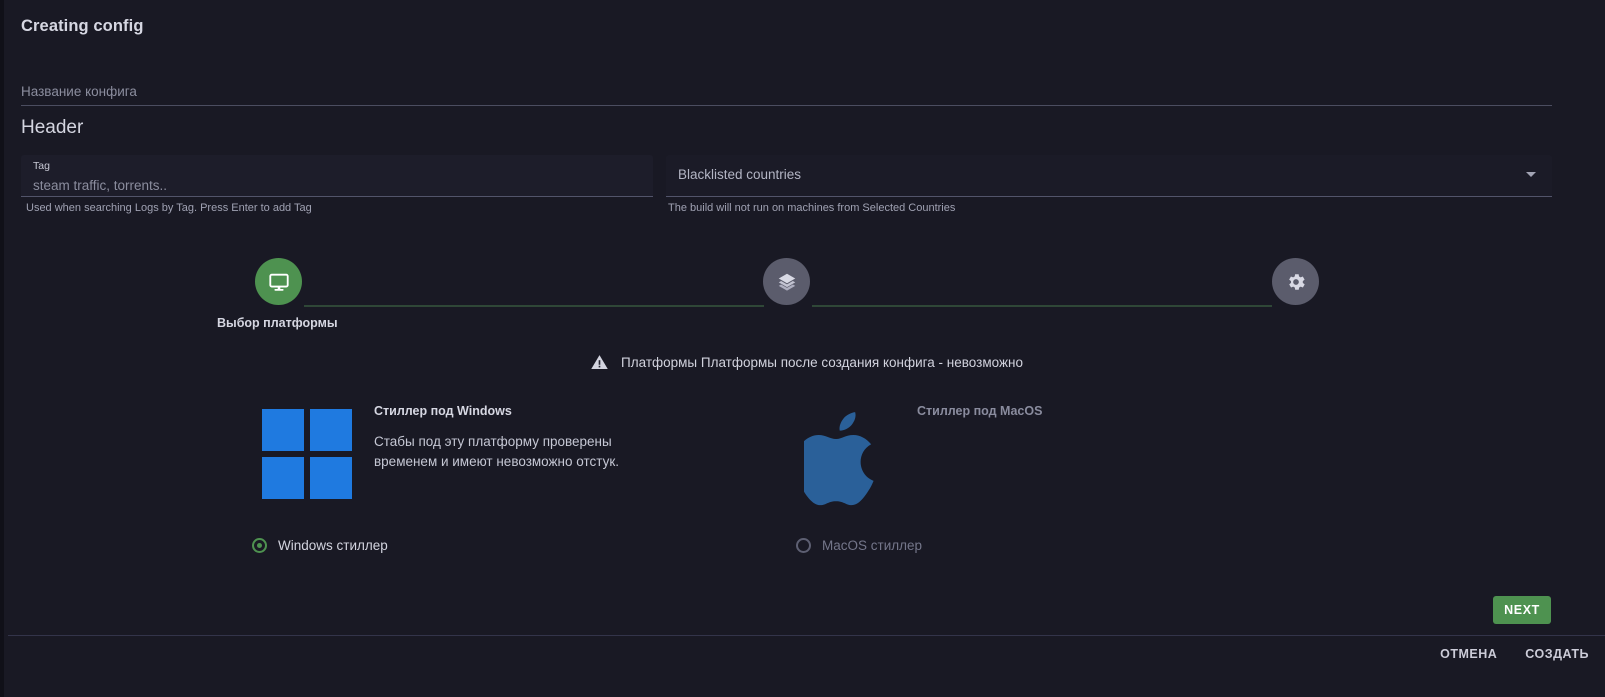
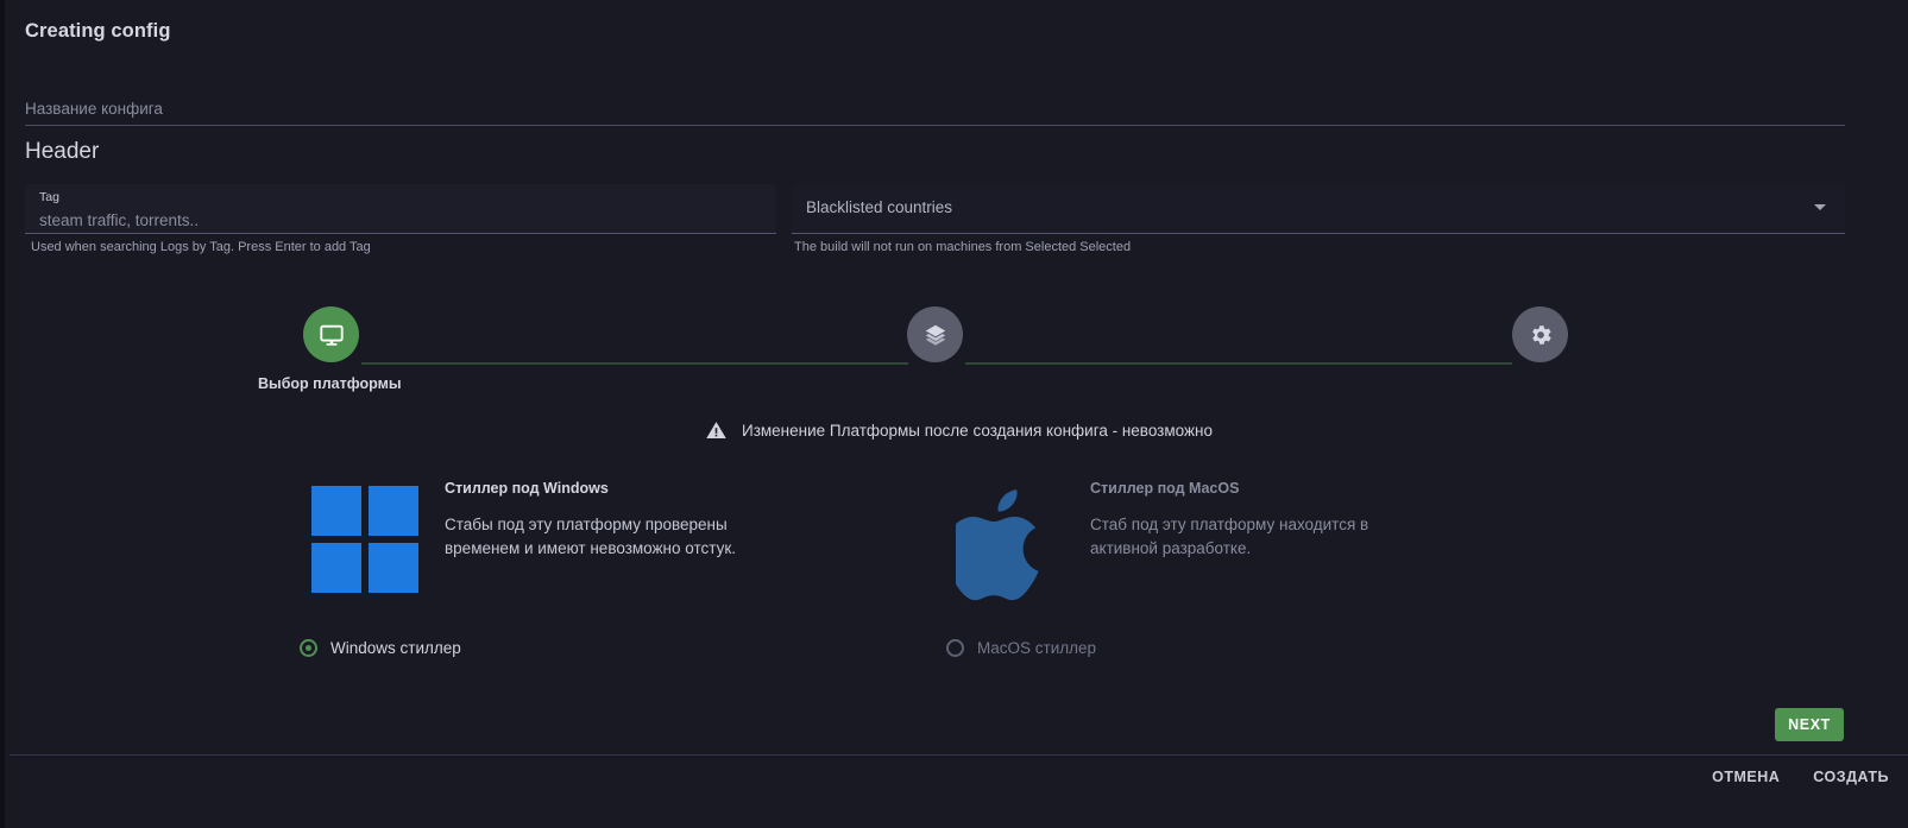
  Creating config
  Название конфига
  Header
  Tag
  steam traffic, torrents..
  Used when searching Logs by Tag. Press Enter to add Tag
  Blacklisted countries
- The build will not run on machines from Selected Countries
+ The build will not run on machines from Selected Selected
  Выбор платформы
- Платформы Платформы после создания конфига - невозможно
+ Изменение Платформы после создания конфига - невозможно
  Стиллер под Windows
  Стабы под эту платформу проверены временем и имеют невозможно отстук.
  Стиллер под MacOS
+ Стаб под эту платформу находится в активной разработке.
  Windows стиллер
  MacOS стиллер
  NEXT
  ОТМЕНА
  СОЗДАТЬ
